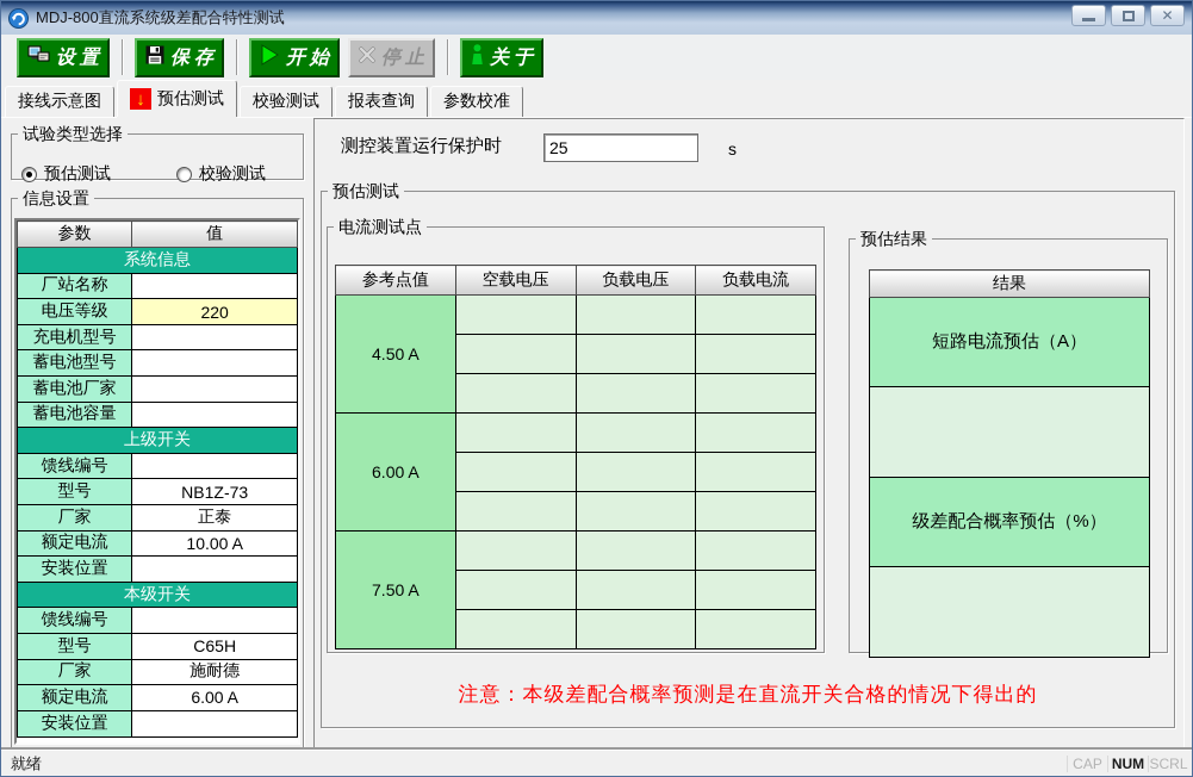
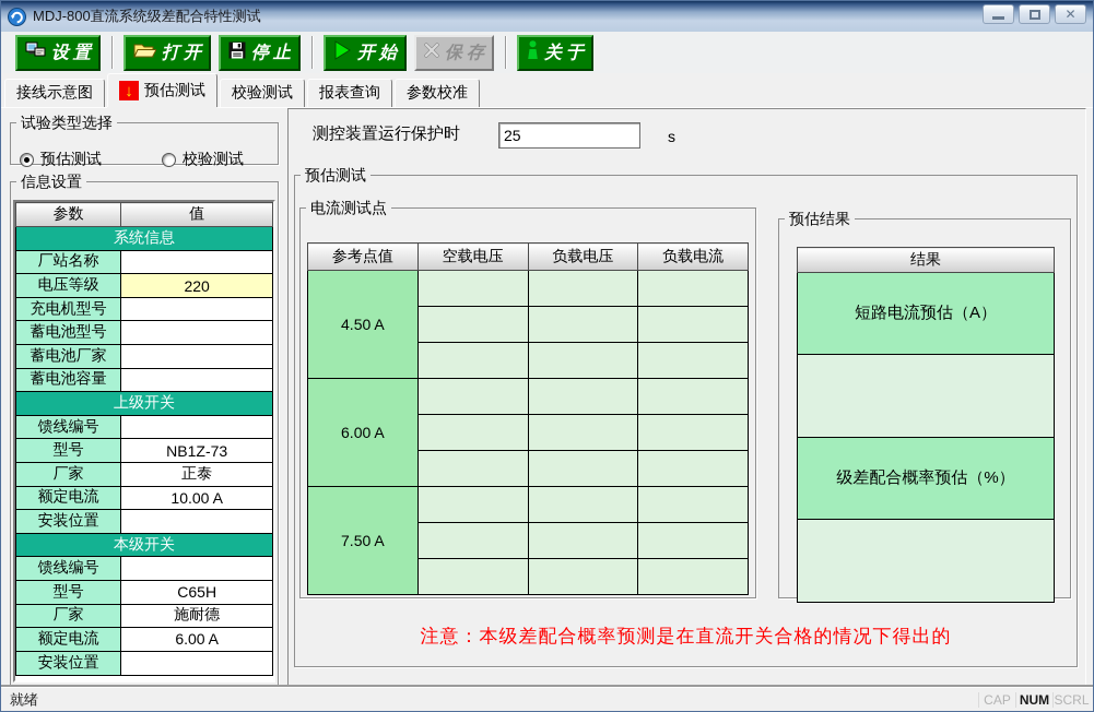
  MDJ-800直流系统级差配合特性测试
  ✕
  设置
+ 打开
- 保存
+ 停止
  开始
- 停止
+ 保存
  关于
  接线示意图
  ↓
  预估测试
  校验测试
  报表查询
  参数校准
  试验类型选择
  预估测试
  校验测试
  信息设置
  参数	值
  系统信息
  厂站名称
  电压等级	220
  充电机型号
  蓄电池型号
  蓄电池厂家
  蓄电池容量
  上级开关
  馈线编号
  型号	NB1Z-73
  厂家	正泰
  额定电流	10.00 A
  安装位置
  本级开关
  馈线编号
  型号	C65H
  厂家	施耐德
  额定电流	6.00 A
  安装位置
  测控装置运行保护时
  25
  s
  预估测试
  电流测试点
  参考点值	空载电压	负载电压	负载电流
  4.50 A
  6.00 A
  7.50 A
  预估结果
  结果
  短路电流预估（A）
  级差配合概率预估（%）
  注意：本级差配合概率预测是在直流开关合格的情况下得出的
  就绪
  CAP
  NUM
  SCRL
